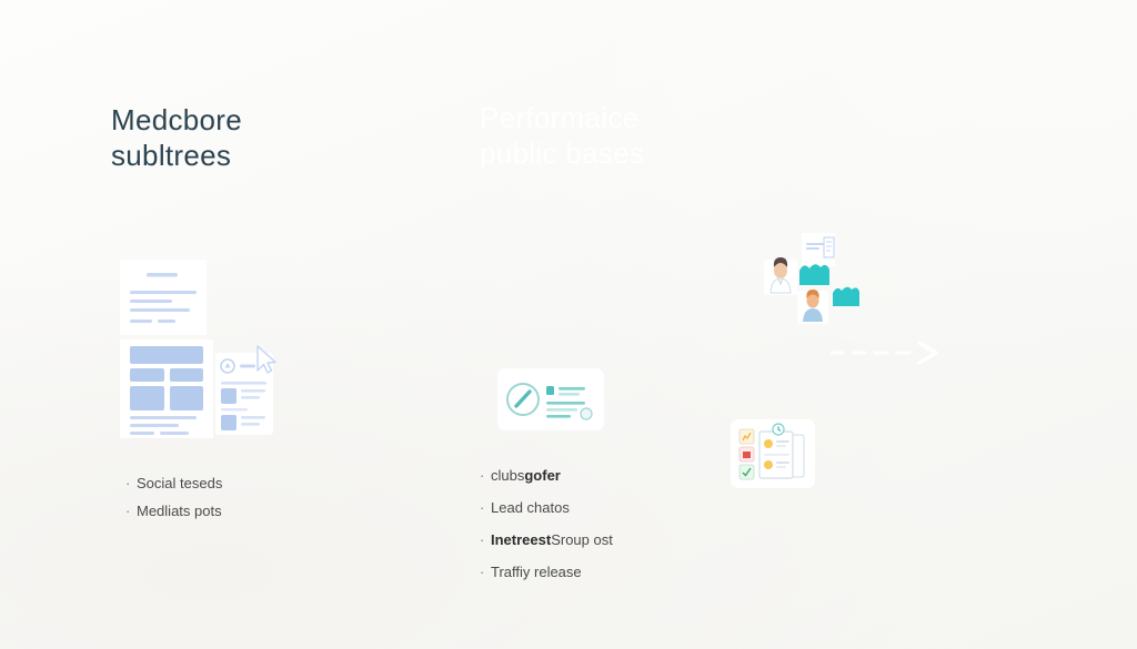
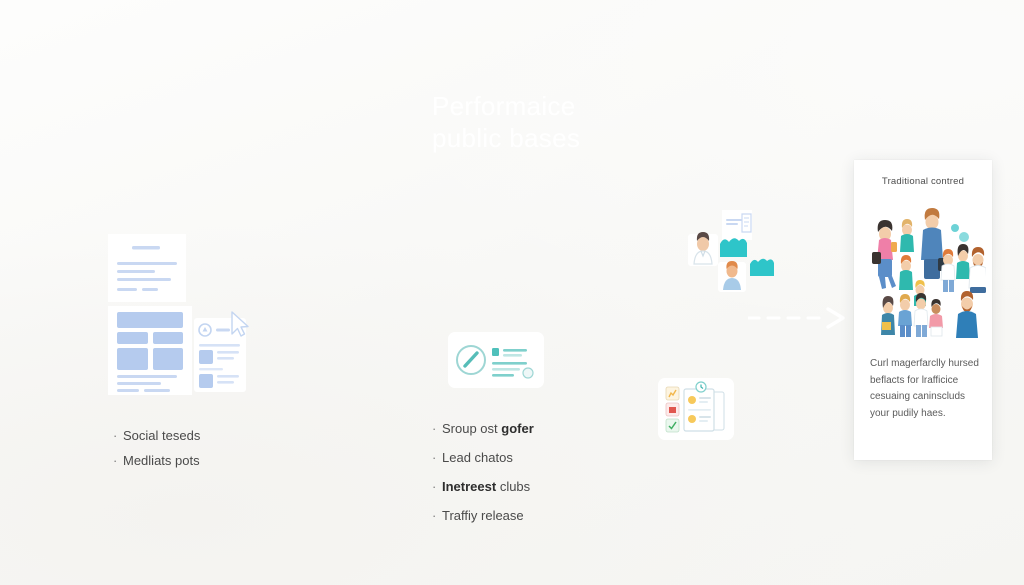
- Medcbore
- subltrees
  ·
  Social teseds
  ·
  Medliats pots
  ·
- clubsgofer
+ Sroup ost gofer
  ·
  Lead chatos
  ·
- InetreestSroup ost
+ Inetreest clubs
  ·
  Traffiy release
+ Traditional contred
+ Curl magerfarclly hursed beflacts for lrafficice cesuaing caninscluds your pudily haes.
